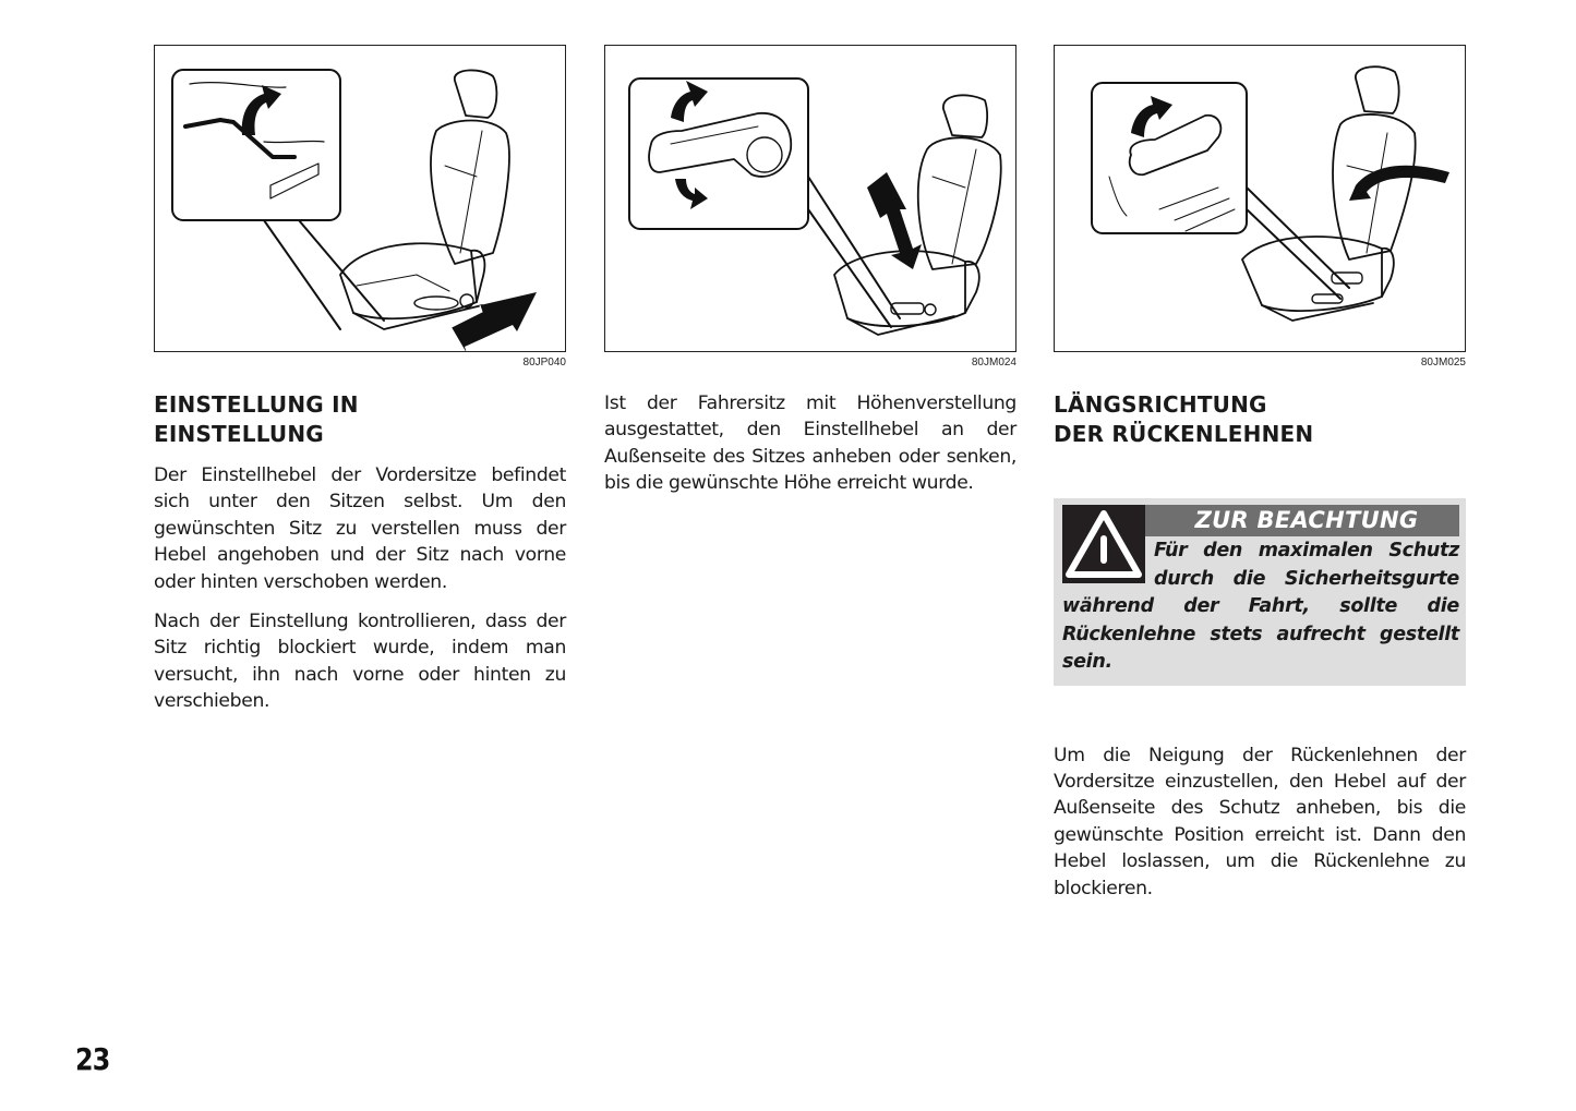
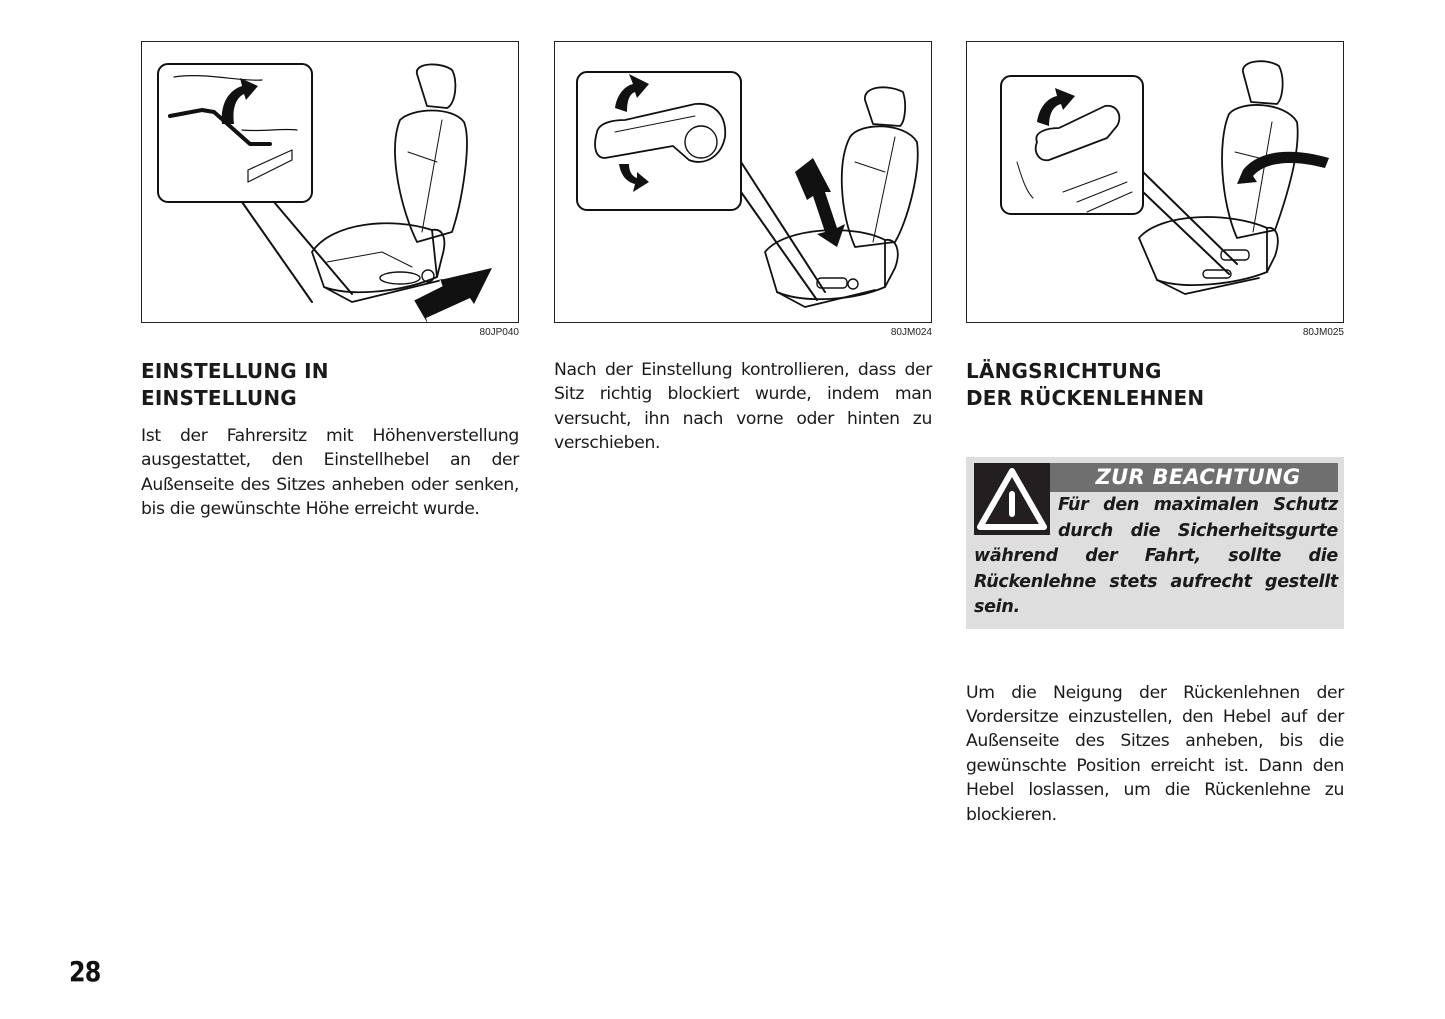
  80JP040
  EINSTELLUNG IN
  EINSTELLUNG
- Der Einstellhebel der Vordersitze befindet sich unter den Sitzen selbst. Um den gewünschten Sitz zu verstellen muss der Hebel angehoben und der Sitz nach vorne oder hinten verschoben werden.
- Nach der Einstellung kontrollieren, dass der Sitz richtig blockiert wurde, indem man versucht, ihn nach vorne oder hinten zu verschieben.
+ Ist der Fahrersitz mit Höhenverstellung ausgestattet, den Einstellhebel an der Außenseite des Sitzes anheben oder senken, bis die gewünschte Höhe erreicht wurde.
  80JM024
- Ist der Fahrersitz mit Höhenverstellung ausgestattet, den Einstellhebel an der Außenseite des Sitzes anheben oder senken, bis die gewünschte Höhe erreicht wurde.
+ Nach der Einstellung kontrollieren, dass der Sitz richtig blockiert wurde, indem man versucht, ihn nach vorne oder hinten zu verschieben.
  80JM025
  LÄNGSRICHTUNG
  DER RÜCKENLEHNEN
  ZUR BEACHTUNG
  Für den maximalen Schutz durch die Sicherheitsgurte während der Fahrt, sollte die Rückenlehne stets aufrecht gestellt sein.
- Um die Neigung der Rückenlehnen der Vordersitze einzustellen, den Hebel auf der Außenseite des Schutz anheben, bis die gewünschte Position erreicht ist. Dann den Hebel loslassen, um die Rückenlehne zu blockieren.
+ Um die Neigung der Rückenlehnen der Vordersitze einzustellen, den Hebel auf der Außenseite des Sitzes anheben, bis die gewünschte Position erreicht ist. Dann den Hebel loslassen, um die Rückenlehne zu blockieren.
- 23
+ 28
